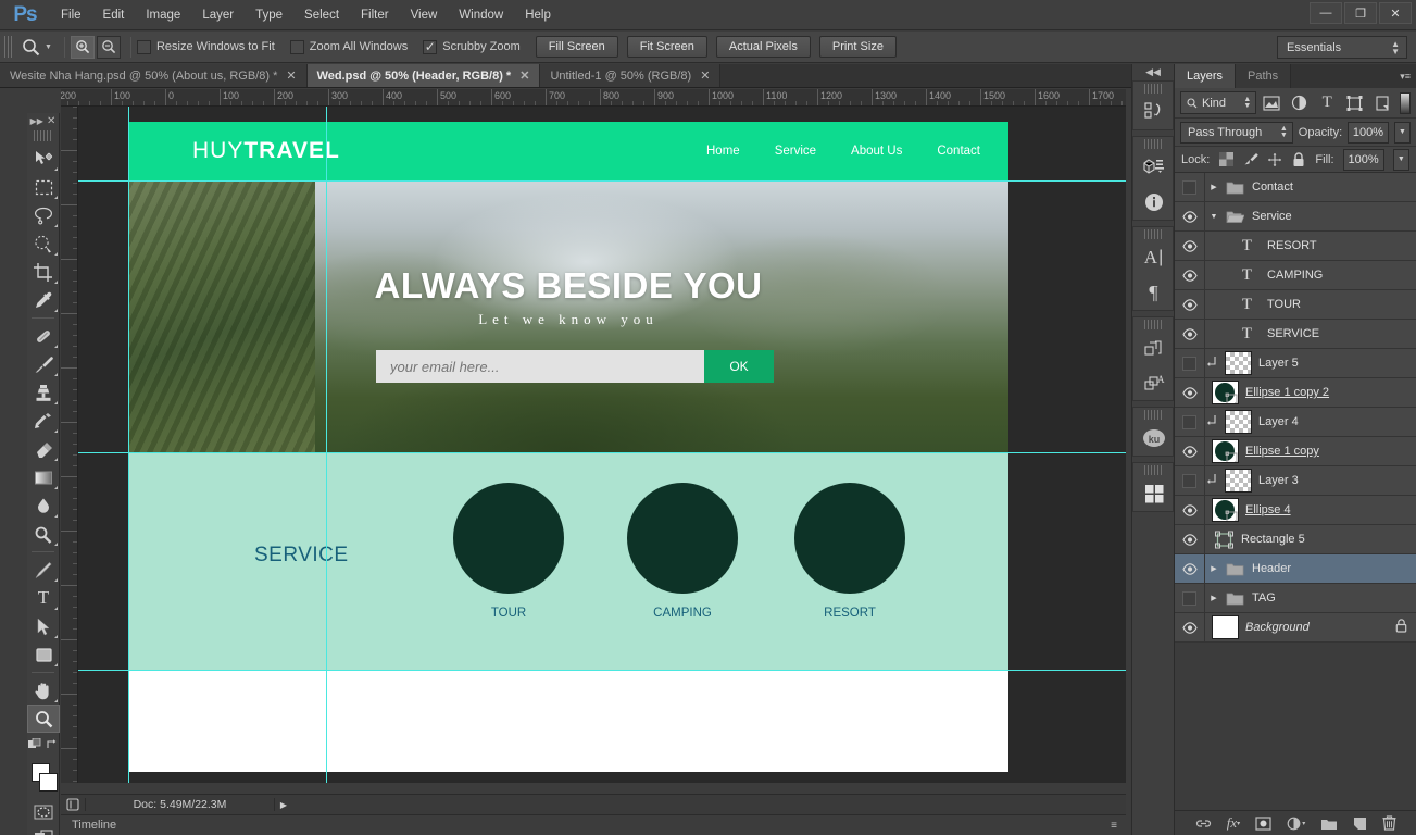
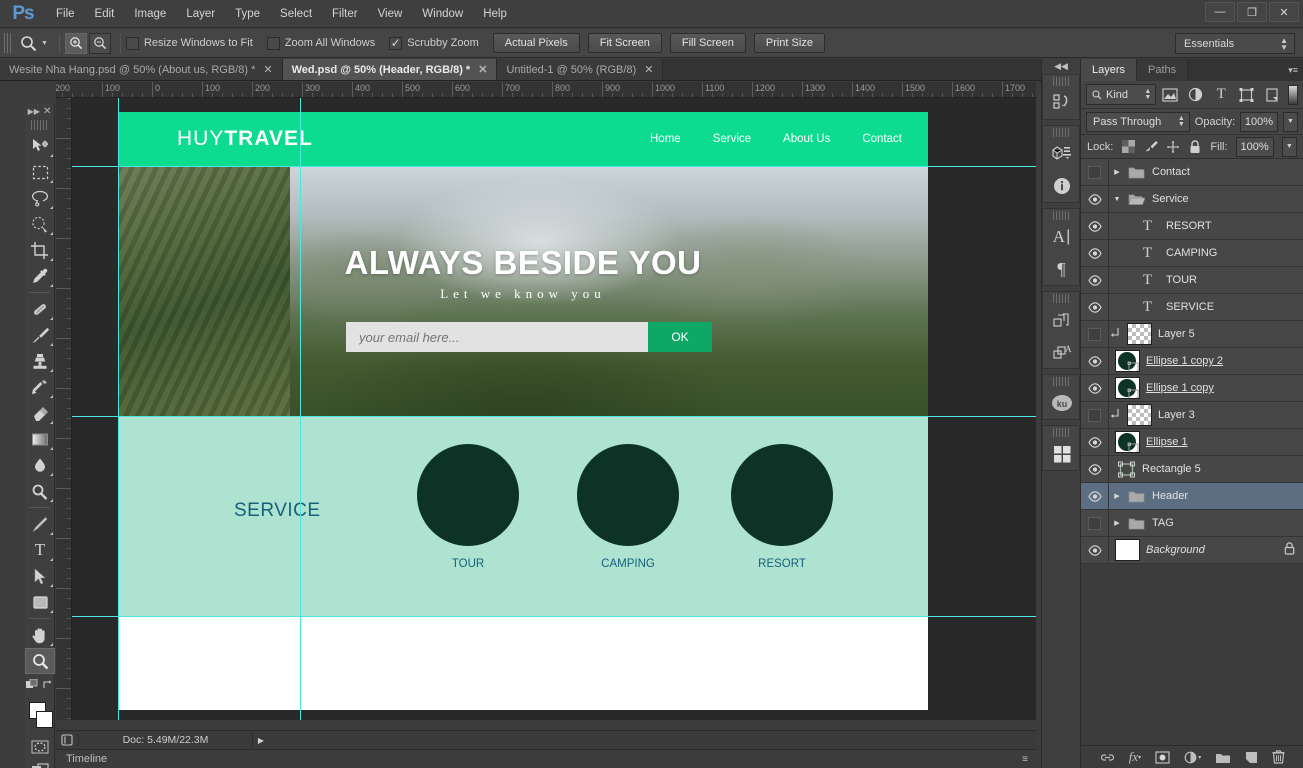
  Ps
  File
  Edit
  Image
  Layer
  Type
  Select
  Filter
  View
  Window
  Help
  —
  ❐
  ✕
  Resize Windows to Fit
  Zoom All Windows
  ✓
  Scrubby Zoom
- Fill Screen
+ Actual Pixels
  Fit Screen
- Actual Pixels
+ Fill Screen
  Print Size
  Essentials
  ▲
  ▼
  Wesite Nha Hang.psd @ 50% (About us, RGB/8) *
  ✕
  Wed.psd @ 50% (Header, RGB/8) *
  ✕
  Untitled-1 @ 50% (RGB/8)
  ✕
  ▶▶
  ✕
  T
  200
  100
  0
  100
  200
  300
  400
  500
  600
  700
  800
  900
  1000
  1100
  1200
  1300
  1400
  1500
  1600
  1700
  HUYTRAVEL
  Home
  Service
  About Us
  Contact
  ALWAYS BESIDE YOU
  Let we know you
  your email here...
  OK
  SERVIE
  TOUR
  CAMPING
  RESORT
  Doc: 5.49M/22.3M
  ▶
  Timeline
  ≡
  ◀◀
  A
  |
  ¶
  A
  ku
  Layers
  Paths
  ▾≡
  Kind
  T
  Pass Through
  Opacity:
  100%
  Lock:
  Fill:
  100%
  Contact
  Service
  T
  RESORT
  T
  CAMPING
  T
  TOUR
  T
  SERVICE
  Layer 5
  Ellipse 1 copy 2
- Layer 4
  Ellipse 1 copy
  Layer 3
- Ellipse 4
+ Ellipse 1
  Rectangle 5
  Header
  TAG
  Background
  fx
